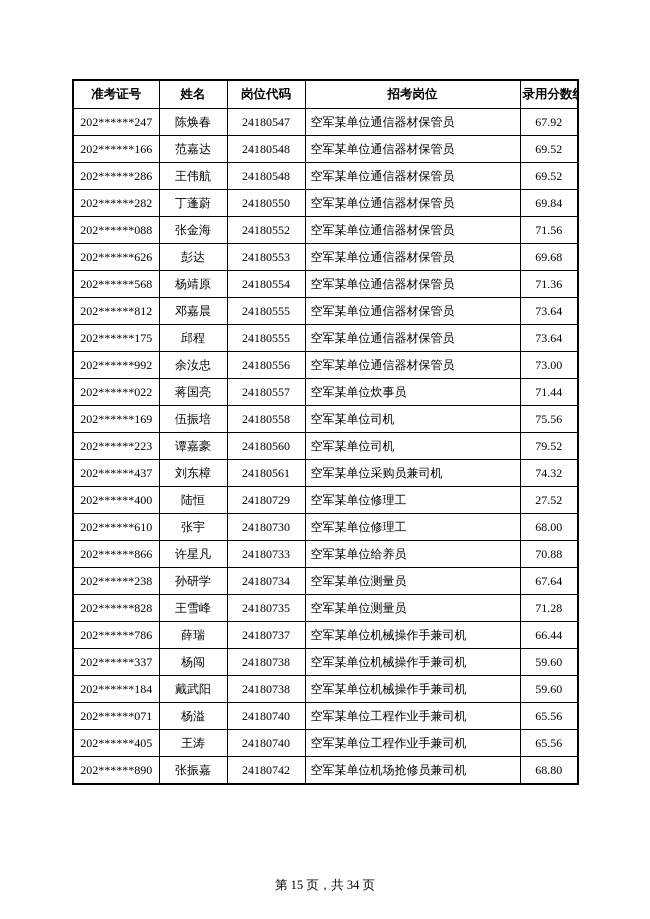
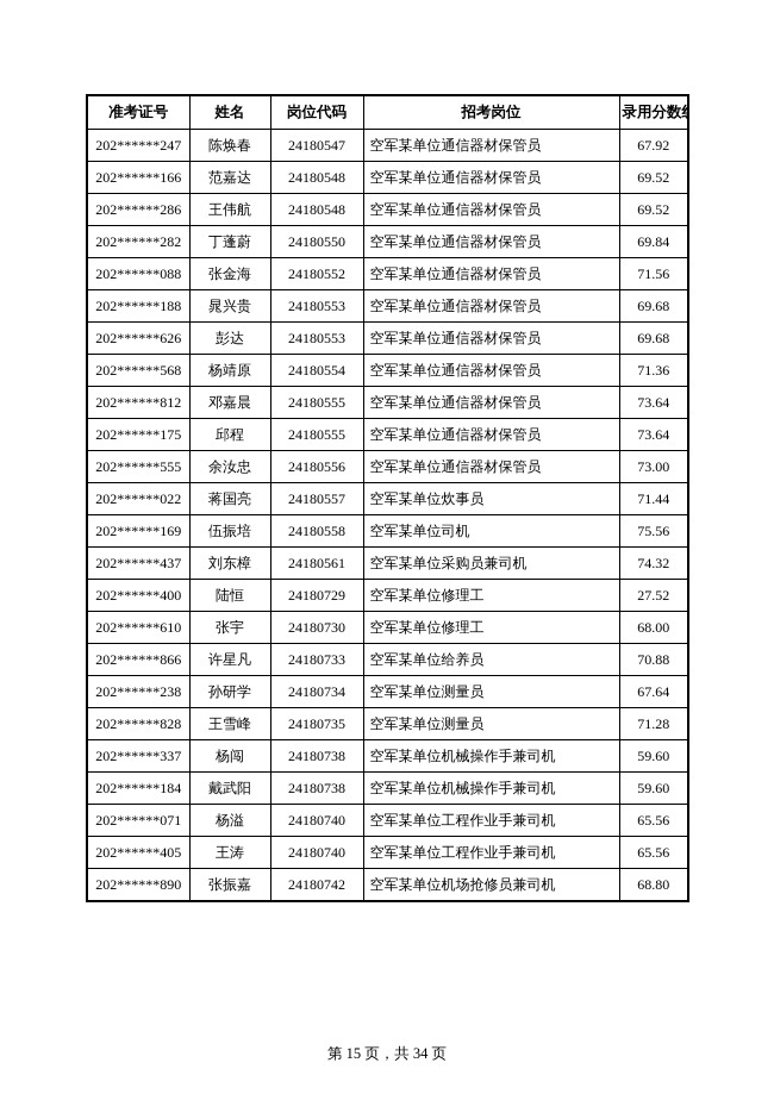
  准考证号	姓名	岗位代码	招考岗位	录用分数
  202******247	陈焕春	24180547	空军某单位通信器材保管员	67.92
  202******166	范嘉达	24180548	空军某单位通信器材保管员	69.52
  202******286	王伟航	24180548	空军某单位通信器材保管员	69.52
  202******282	丁蓬蔚	24180550	空军某单位通信器材保管员	69.84
  202******088	张金海	24180552	空军某单位通信器材保管员	71.56
+ 202******188	晁兴贵	24180553	空军某单位通信器材保管员	69.68
  202******626	彭达	24180553	空军某单位通信器材保管员	69.68
  202******568	杨靖原	24180554	空军某单位通信器材保管员	71.36
  202******812	邓嘉晨	24180555	空军某单位通信器材保管员	73.64
  202******175	邱程	24180555	空军某单位通信器材保管员	73.64
- 202******992	余汝忠	24180556	空军某单位通信器材保管员	73.00
+ 202******555	余汝忠	24180556	空军某单位通信器材保管员	73.00
  202******022	蒋国亮	24180557	空军某单位炊事员	71.44
  202******169	伍振培	24180558	空军某单位司机	75.56
- 202******223	谭嘉豪	24180560	空军某单位司机	79.52
  202******437	刘东樟	24180561	空军某单位采购员兼司机	74.32
  202******400	陆恒	24180729	空军某单位修理工	27.52
  202******610	张宇	24180730	空军某单位修理工	68.00
  202******866	许星凡	24180733	空军某单位给养员	70.88
  202******238	孙研学	24180734	空军某单位测量员	67.64
  202******828	王雪峰	24180735	空军某单位测量员	71.28
- 202******786	薛瑞	24180737	空军某单位机械操作手兼司机	66.44
  202******337	杨闯	24180738	空军某单位机械操作手兼司机	59.60
  202******184	戴武阳	24180738	空军某单位机械操作手兼司机	59.60
  202******071	杨溢	24180740	空军某单位工程作业手兼司机	65.56
  202******405	王涛	24180740	空军某单位工程作业手兼司机	65.56
  202******890	张振嘉	24180742	空军某单位机场抢修员兼司机	68.80
  第 15 页，共 34 页
